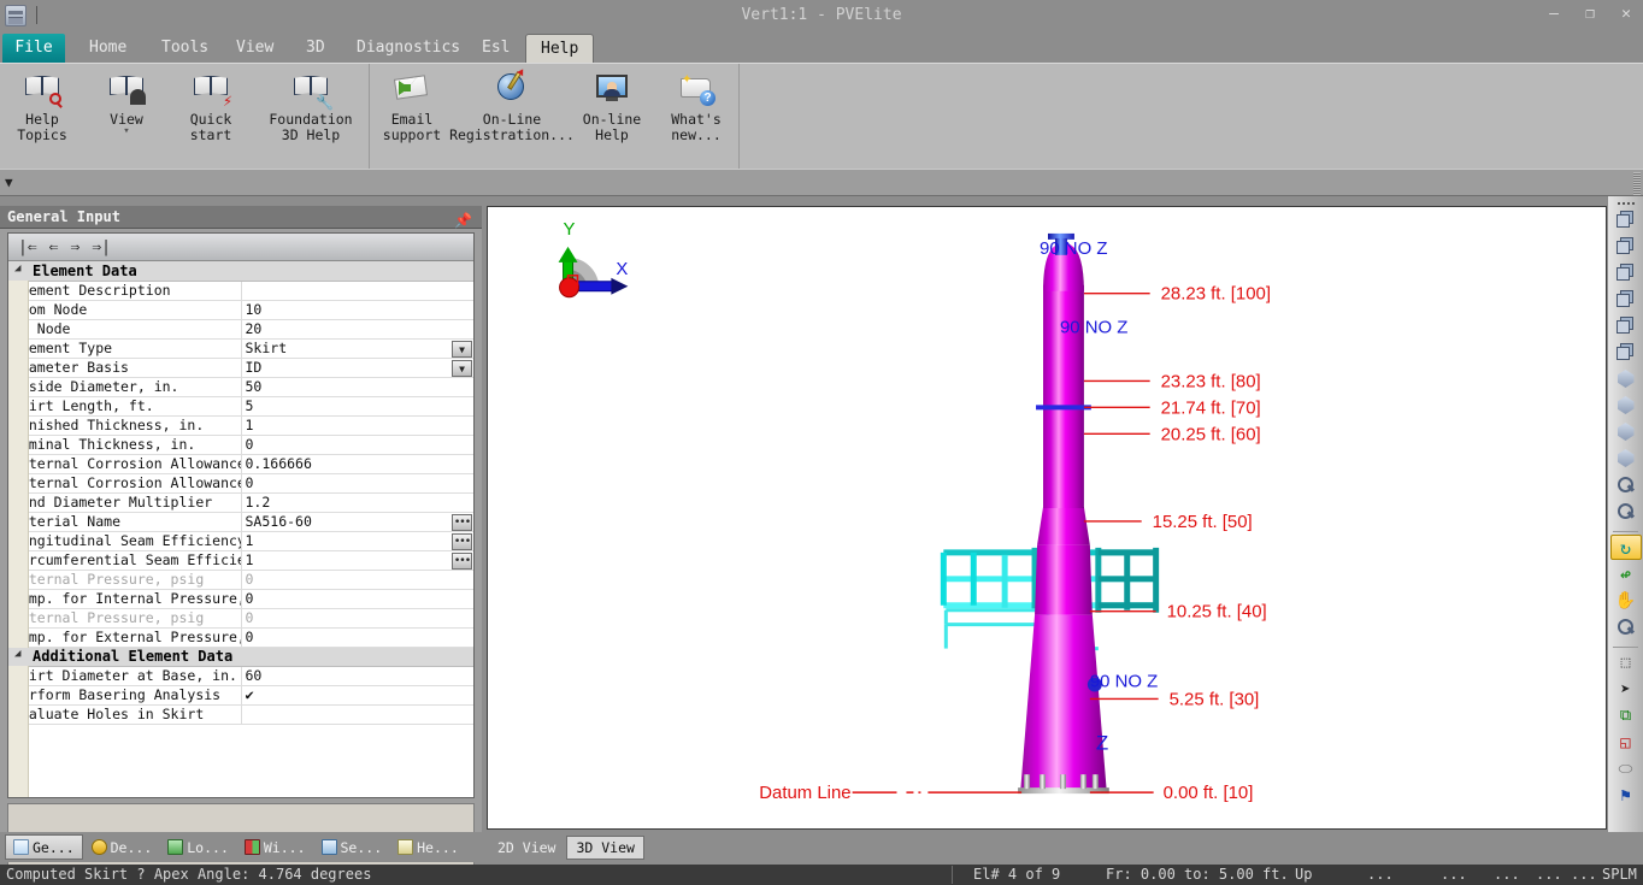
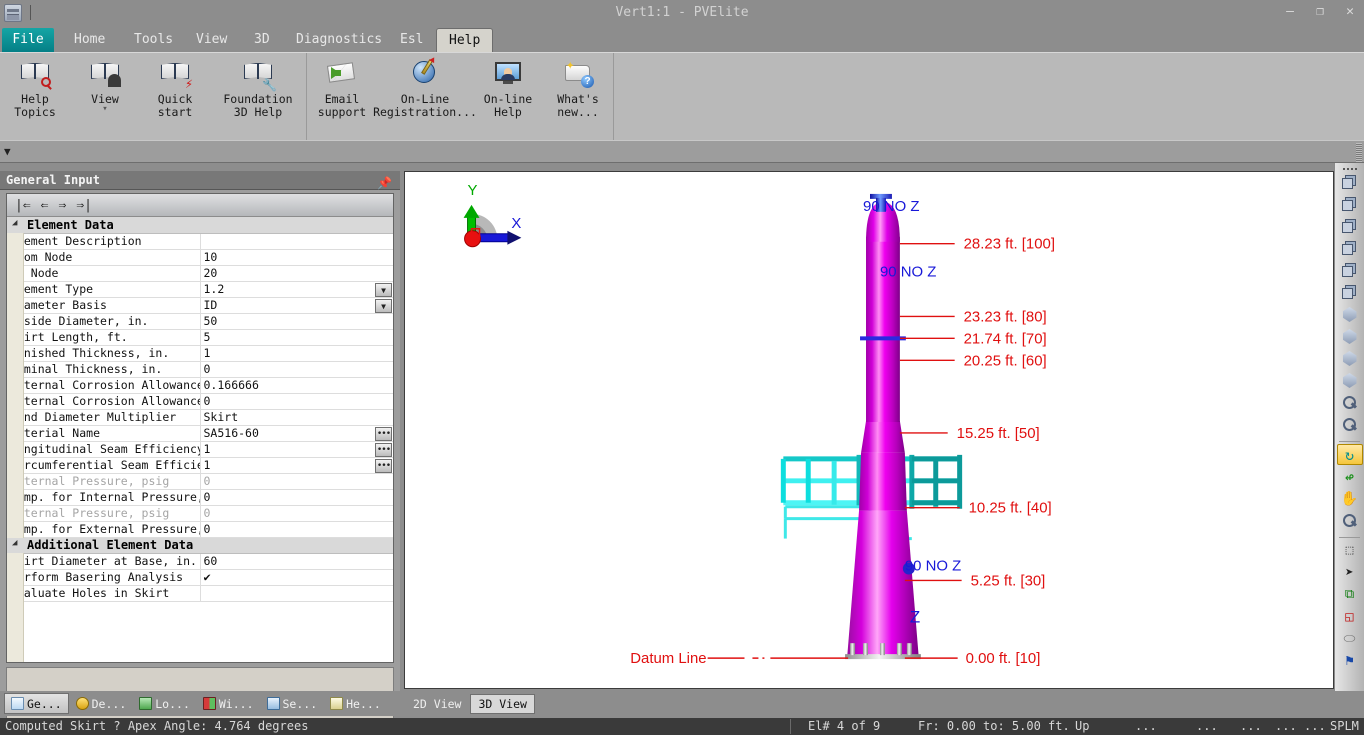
  Vert1:1 - PVElite
  –
  ❐
  ✕
  File
  Home
  Tools
  View
  3D
  Diagnostics
  Esl
  Help
  Help
  Topics
  View
  ▾
  Quick
  start
  Foundation
  3D Help
  Email
  support
  On-Line
  Registration...
  On-line
  Help
  ✦
  ?
  What's
  new...
  ▼
  General Input
  📌
  |⇐
  ⇐
  ⇒
  ⇒|
  ◢ Element Data
  ement Description
  om Node	10
  Node	20
- ement Type	Skirt ▼
+ ement Type	1.2 ▼
  ameter Basis	ID ▼
  side Diameter, in.	50
  irt Length, ft.	5
  nished Thickness, in.	1
  minal Thickness, in.	0
  ternal Corrosion Allowanc	0.166666
  ternal Corrosion Allowanc	0
- nd Diameter Multiplier	1.2
+ nd Diameter Multiplier	Skirt
  terial Name	SA516-60 •••
  ngitudinal Seam Efficienc	1 •••
  rcumferential Seam Effici	1 •••
  ternal Pressure, psig	0
  mp. for Internal Pressure	0
  ternal Pressure, psig	0
  mp. for External Pressure	0
  ◢ Additional Element Data
  irt Diameter at Base, in.	60
  rform Basering Analysis	✔
  aluate Holes in Skirt
  28.23 ft. [100]
  23.23 ft. [80]
  21.74 ft. [70]
  20.25 ft. [60]
  15.25 ft. [50]
  10.25 ft. [40]
  5.25 ft. [30]
  0.00 ft. [10]
  Datum Line
  90 NO Z
  90 NO Z
  90 NO Z
  Z
  Y
  X
  ↻
  ↫
  ✋
  ⬚
  ➤
  ⧉
  ◱
  ⬭
  ⚑
  Ge...
  De...
  Lo...
  Wi...
  Se...
  He...
  2D View
  3D View
  Computed Skirt ? Apex Angle: 4.764 degrees
  El# 4 of 9
  Fr: 0.00 to: 5.00 ft.
  Up
  ...
  ...
  ...
  ...
  ...
  SPLM
